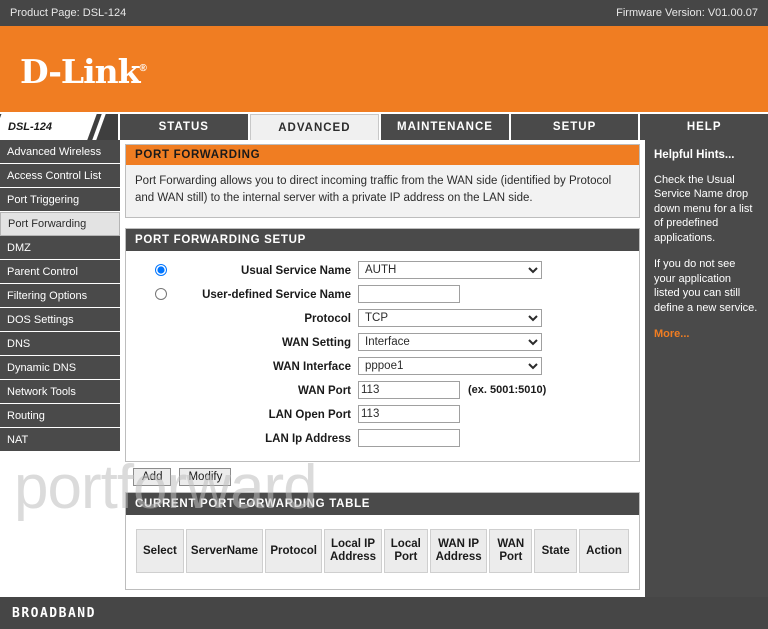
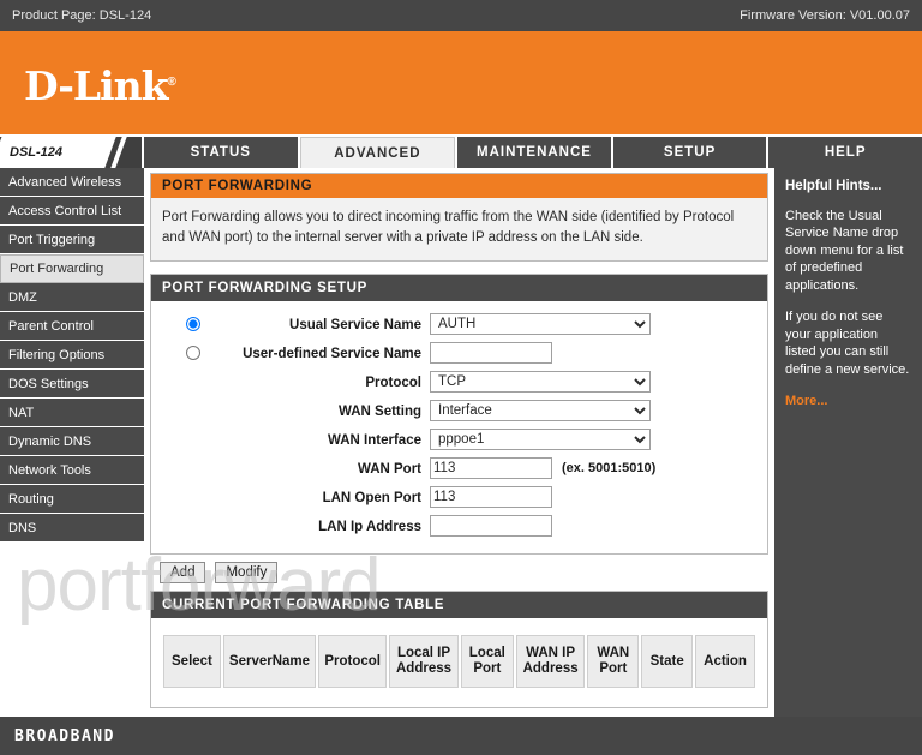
  Product Page: DSL-124
  Firmware Version: V01.00.07
  D-Link®
  DSL-124
  STATUS
  ADVANCED
  MAINTENANCE
  SETUP
  HELP
  Advanced Wireless
  Access Control List
  Port Triggering
  Port Forwarding
  DMZ
  Parent Control
  Filtering Options
  DOS Settings
- DNS
+ NAT
  Dynamic DNS
  Network Tools
  Routing
- NAT
+ DNS
  PORT FORWARDING
- Port Forwarding allows you to direct incoming traffic from the WAN side (identified by Protocol and WAN still) to the internal server with a private IP address on the LAN side.
+ Port Forwarding allows you to direct incoming traffic from the WAN side (identified by Protocol and WAN port) to the internal server with a private IP address on the LAN side.
  PORT FORWARDING SETUP
  Usual Service Name
  AUTH
  User-defined Service Name
  Protocol
  TCP
  WAN Setting
  Interface
  WAN Interface
  pppoe1
  WAN Port
  113
  (ex. 5001:5010)
  LAN Open Port
  113
  LAN Ip Address
  Add
  Modify
  CURRENT PORT FORWARDING TABLE
  Select	ServerName	Protocol	Local IP Address	Local Port	WAN IP Address	WAN Port	State	Action
  Helpful Hints...
  Check the Usual Service Name drop down menu for a list of predefined applications.
  If you do not see your application listed you can still define a new service.
  More...
  portforward
  BROADBAND
